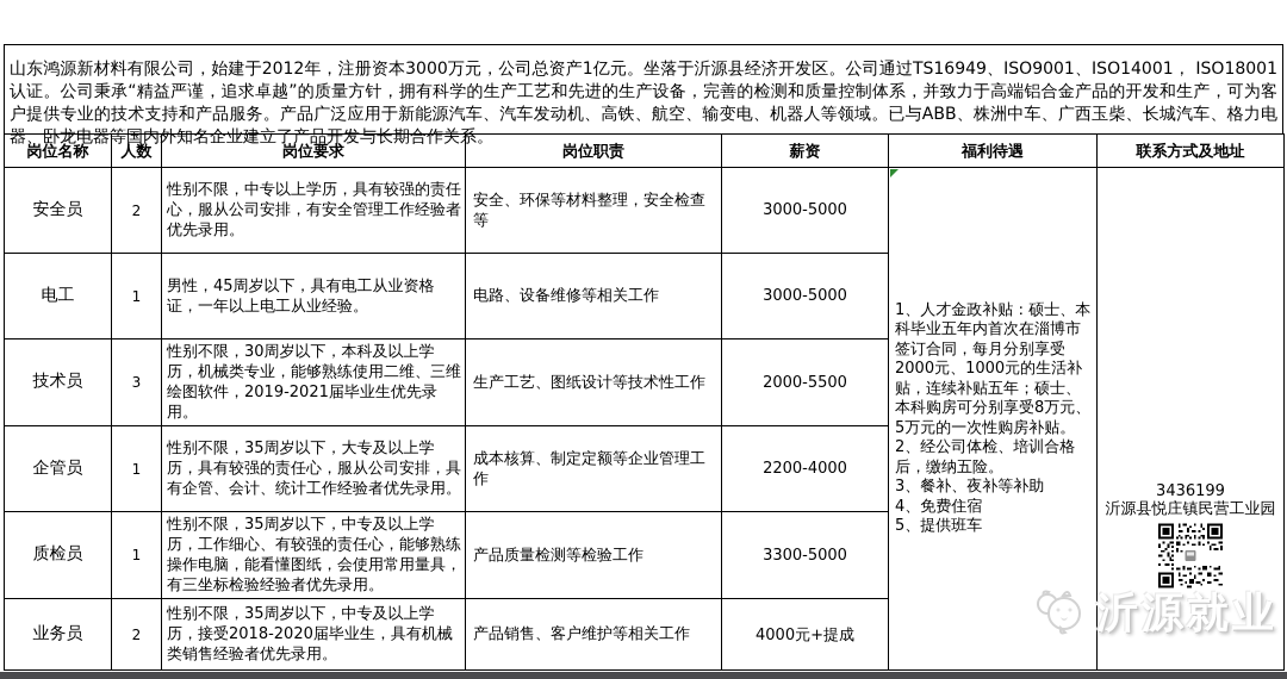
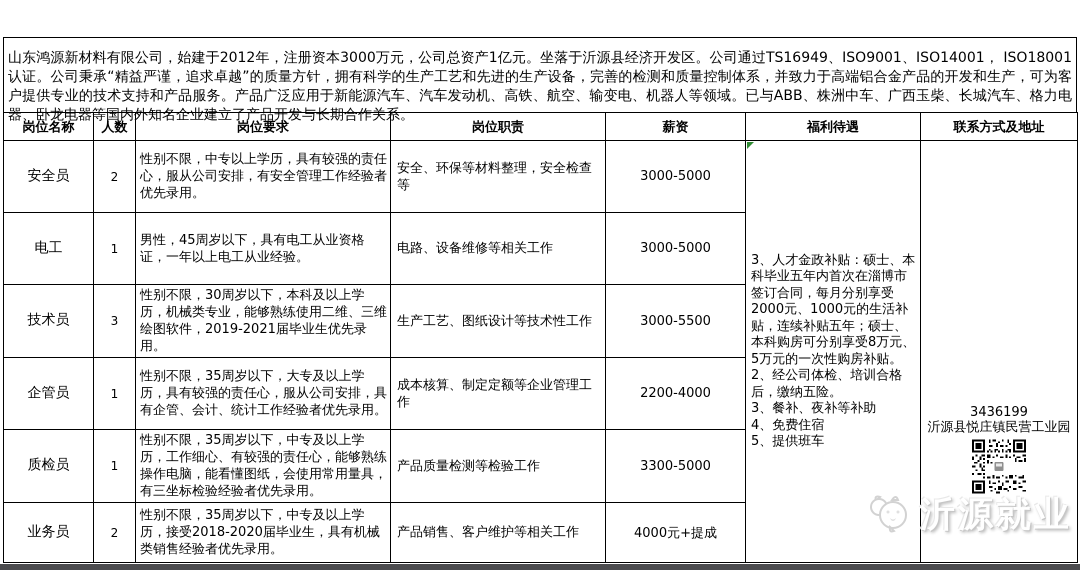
  山东鸿源新材料有限公司，始建于2012年，注册资本3000万元，公司总资产1亿元。坐落于沂源县经济开发区。公司通过TS16949、ISO9001、ISO14001， ISO18001认证。公司秉承“精益严谨，追求卓越”的质量方针，拥有科学的生产工艺和先进的生产设备，完善的检测和质量控制体系，并致力于高端铝合金产品的开发和生产，可为客户提供专业的技术支持和产品服务。产品广泛应用于新能源汽车、汽车发动机、高铁、航空、输变电、机器人等领域。已与ABB、株洲中车、广西玉柴、长城汽车、格力电器、卧龙电器等国内外知名企业建立了产品开发与长期合作关系。
  岗位名称	人数	岗位要求	岗位职责	薪资	福利待遇	联系方式及地址
- 安全员	2	性别不限，中专以上学历，具有较强的责任心，服从公司安排，有安全管理工作经验者优先录用。	安全、环保等材料整理，安全检查等	3000-5000	1、人才金政补贴：硕士、本科毕业五年内首次在淄博市签订合同，每月分别享受2000元、1000元的生活补贴，连续补贴五年；硕士、本科购房可分别享受8万元、5万元的一次性购房补贴。 2、经公司体检、培训合格后，缴纳五险。 3、餐补、夜补等补助 4、免费住宿 5、提供班车	3436199 沂源县悦庄镇民营工业园
+ 安全员	2	性别不限，中专以上学历，具有较强的责任心，服从公司安排，有安全管理工作经验者优先录用。	安全、环保等材料整理，安全检查等	3000-5000	3、人才金政补贴：硕士、本科毕业五年内首次在淄博市签订合同，每月分别享受2000元、1000元的生活补贴，连续补贴五年；硕士、本科购房可分别享受8万元、5万元的一次性购房补贴。 2、经公司体检、培训合格后，缴纳五险。 3、餐补、夜补等补助 4、免费住宿 5、提供班车	3436199 沂源县悦庄镇民营工业园
  电工	1	男性，45周岁以下，具有电工从业资格证，一年以上电工从业经验。	电路、设备维修等相关工作	3000-5000
- 技术员	3	性别不限，30周岁以下，本科及以上学历，机械类专业，能够熟练使用二维、三维绘图软件，2019-2021届毕业生优先录用。	生产工艺、图纸设计等技术性工作	2000-5500
+ 技术员	3	性别不限，30周岁以下，本科及以上学历，机械类专业，能够熟练使用二维、三维绘图软件，2019-2021届毕业生优先录用。	生产工艺、图纸设计等技术性工作	3000-5500
  企管员	1	性别不限，35周岁以下，大专及以上学历，具有较强的责任心，服从公司安排，具有企管、会计、统计工作经验者优先录用。	成本核算、制定定额等企业管理工作	2200-4000
  质检员	1	性别不限，35周岁以下，中专及以上学历，工作细心、有较强的责任心，能够熟练操作电脑，能看懂图纸，会使用常用量具，有三坐标检验经验者优先录用。	产品质量检测等检验工作	3300-5000
  业务员	2	性别不限，35周岁以下，中专及以上学历，接受2018-2020届毕业生，具有机械类销售经验者优先录用。	产品销售、客户维护等相关工作	4000元+提成
  沂源就业
